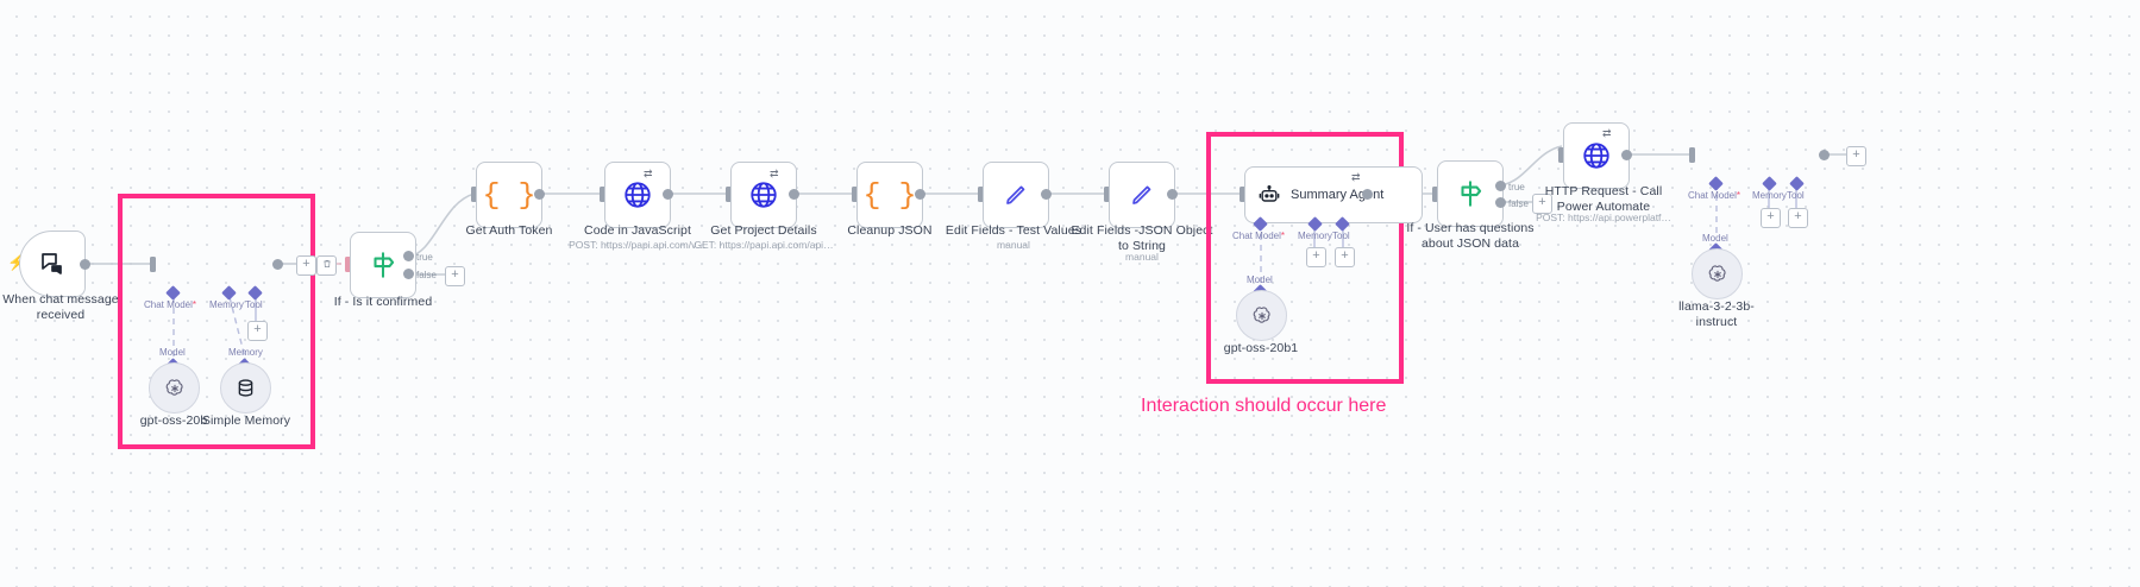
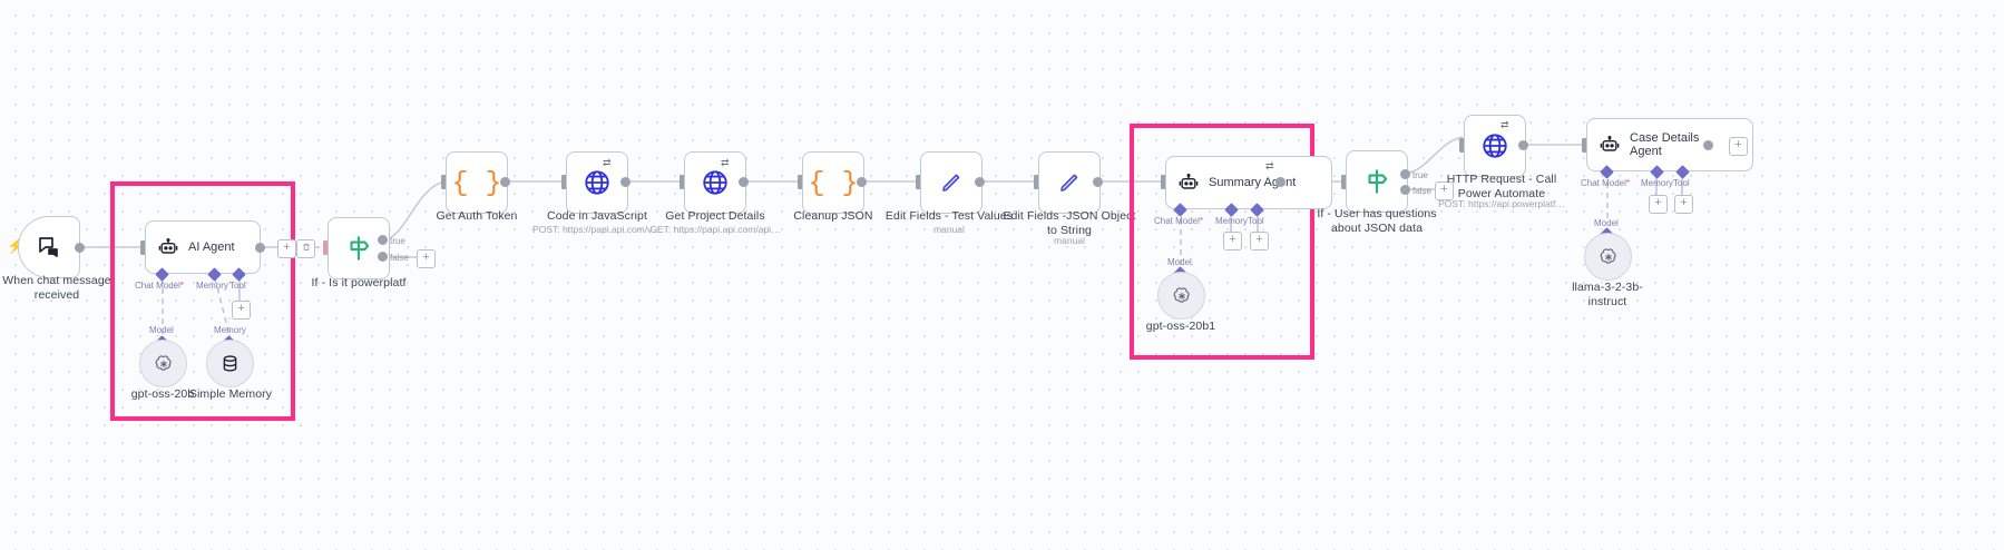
  ⚡
  When chat message
  received
+ AI Agent
  +
  Chat Model*
  Memory
  Tool
  +
  Model
  Memory
  gpt-oss-20b
  Simple Memory
  true
  false
  +
- If - Is it confirmed
+ If - Is it powerplatf
  { }
  Get Auth Token
  ⇄
  Code in JavaScript
  POST: https://papi.api.com/v…
  ⇄
  Get Project Details
  GET: https://papi.api.com/api…
  { }
  Cleanup JSON
  Edit Fields - Test Values
  manual
  Edit Fields -JSON Object
  to String
  manual
  Summary Ant
  ⇄
  Chat Model*
  Memory
  Tool
  +
  +
  Model
  gpt-oss-20b1
- Interaction should occur here
  true
  false
  +
  If - User has questions
  about JSON data
  ⇄
  HTTP Request - Call
  Power Automate
  POST: https://api.powerplatf…
+ Case Details
+ Agent
  +
  Chat Model*
  Memory
  Tool
  +
  +
  Model
  llama-3-2-3b-
  instruct
